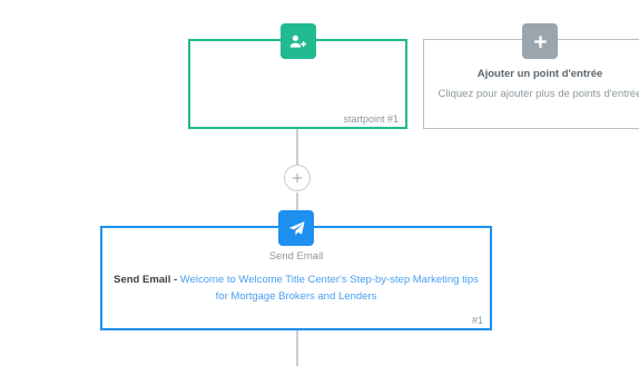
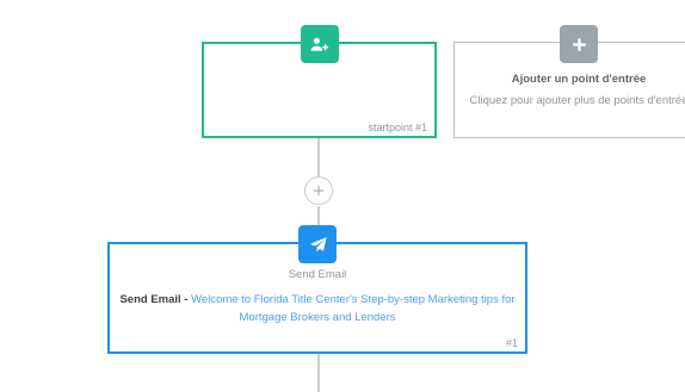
  startpoint #1
  Ajouter un point d'entrée
  Cliquez pour ajouter plus de points d'entré
  Send Email
- Send Email - Welcome to Welcome Title Center's Step-by-step Marketing tips for Mortgage Brokers and Lenders
+ Send Email - Welcome to Florida Title Center's Step-by-step Marketing tips for Mortgage Brokers and Lenders
  #1
